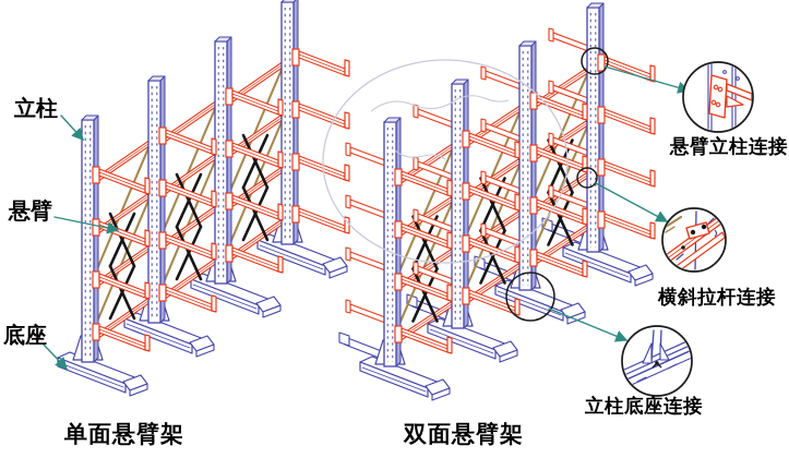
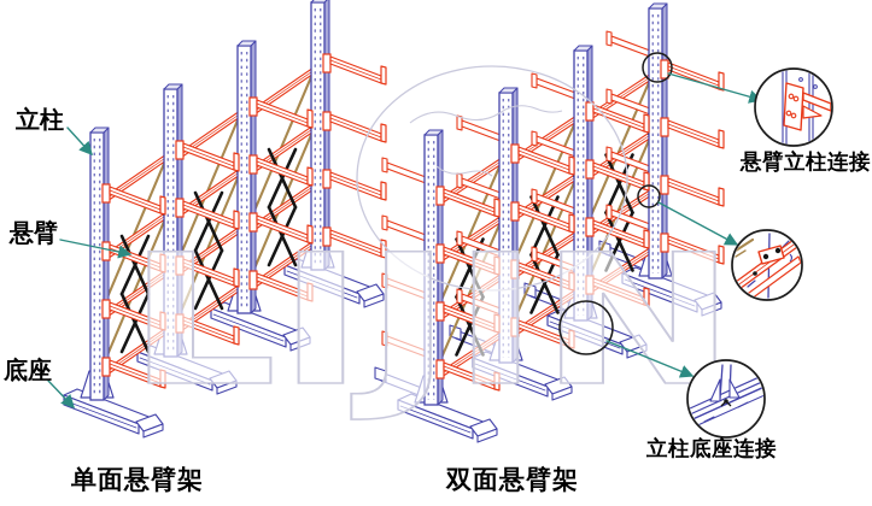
+ LIJIN
  立柱
  悬臂
  底座
  悬臂立柱连接
- 横斜拉杆连接
  立柱底座连接
  单面悬臂架
  双面悬臂架
